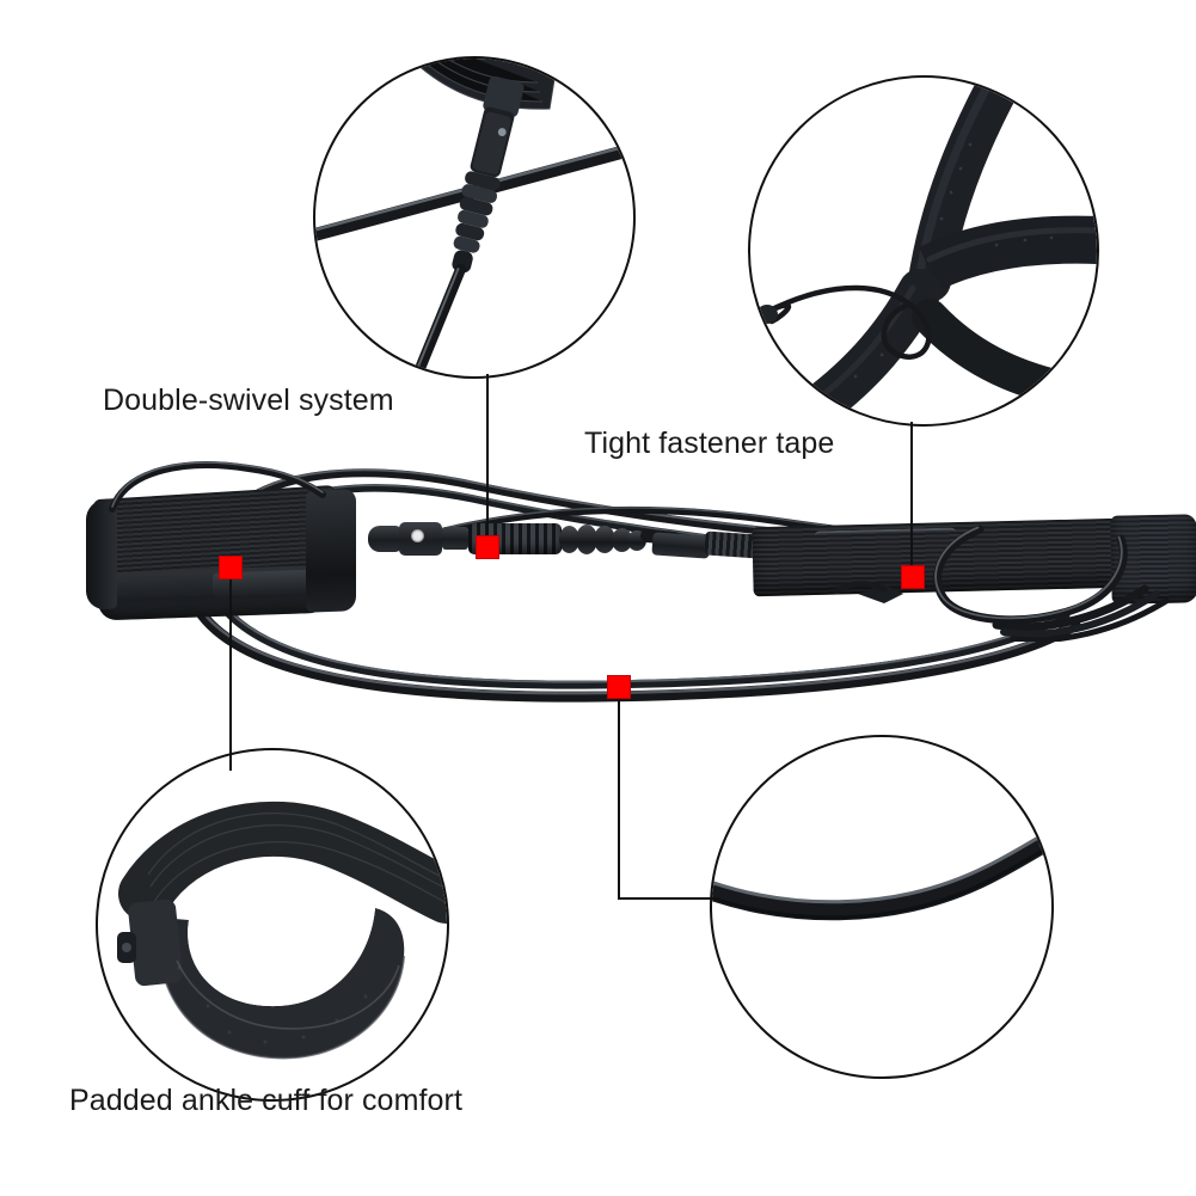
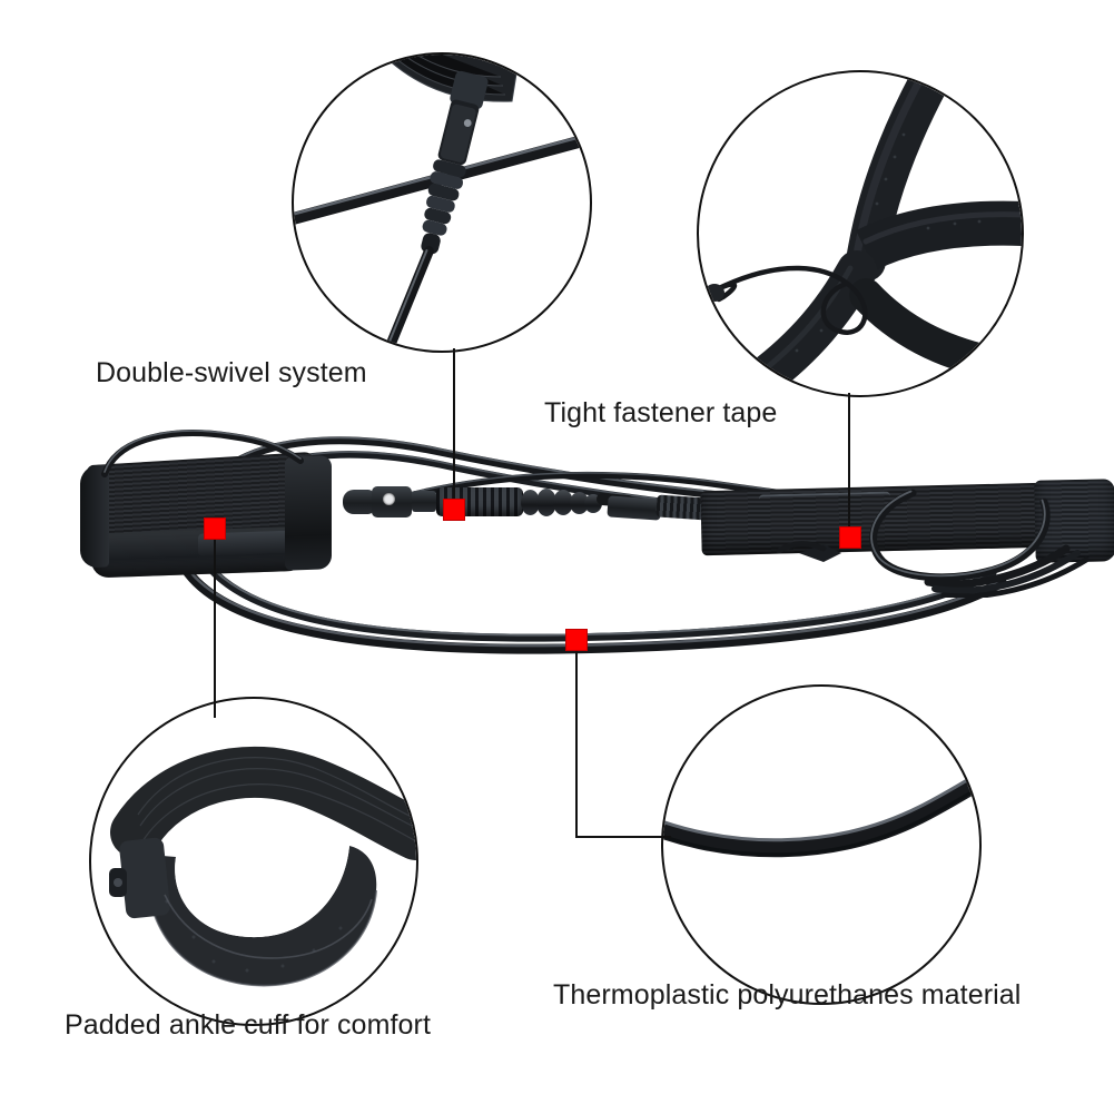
  Double-swivel system
  Tight fastener tape
  Padded ankle cuff for comfort
+ Thermoplastic polyurethanes material
